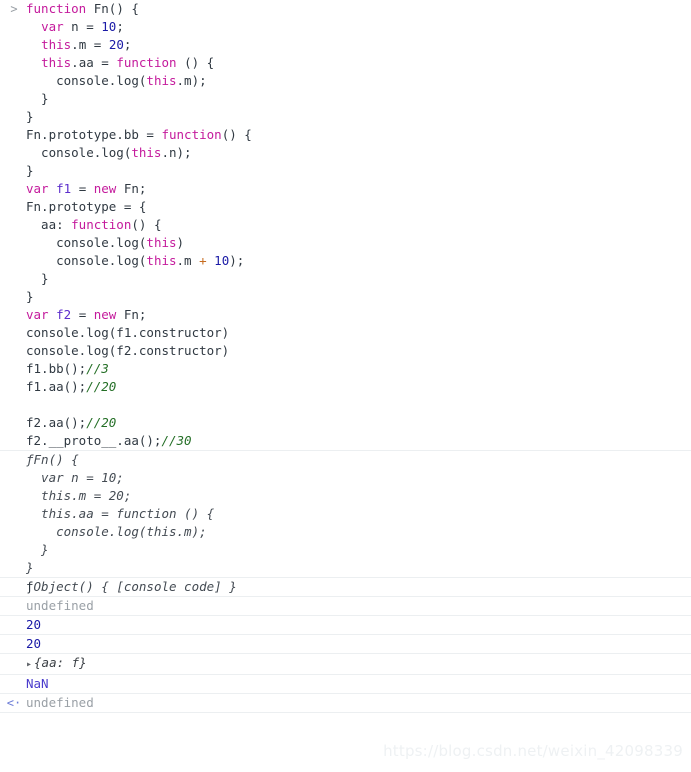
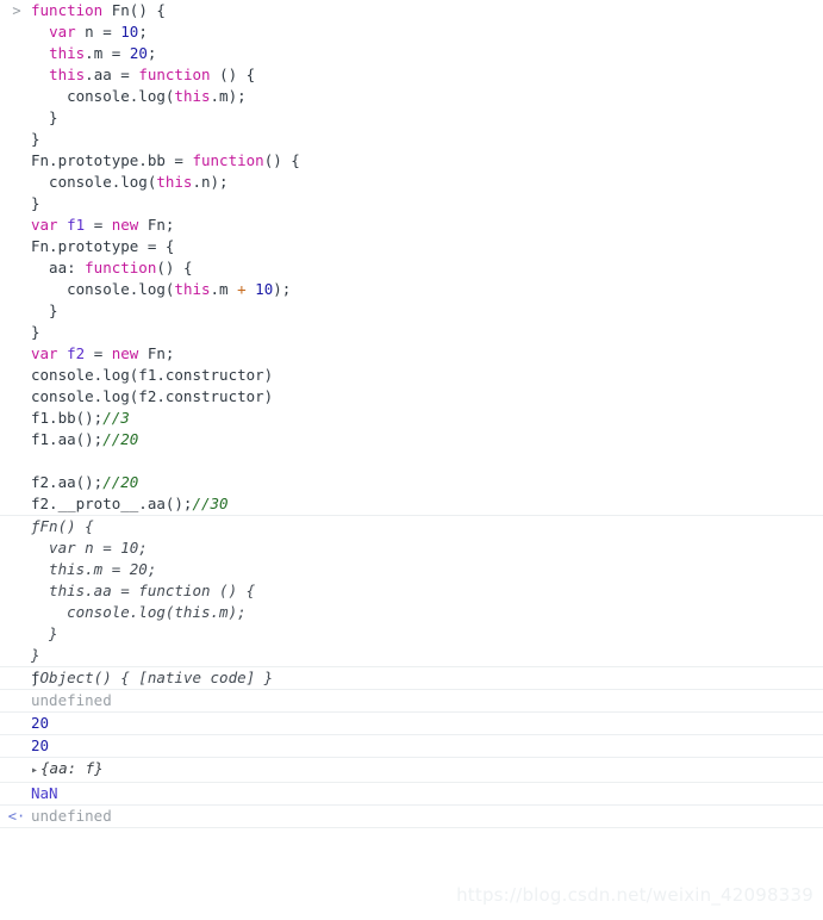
  >
  function Fn() {
  var n = 10;
  this.m = 20;
  this.aa = function () {
  console.log(this.m);
  }
  }
  Fn.prototype.bb = function() {
  console.log(this.n);
  }
  var f1 = new Fn;
  Fn.prototype = {
  aa: function() {
- console.log(this)
  console.log(this.m + 10);
  }
  }
  var f2 = new Fn;
  console.log(f1.constructor)
  console.log(f2.constructor)
  f1.bb();//3
  f1.aa();//20
  f2.aa();//20
  f2.__proto__.aa();//30
  ƒFn() {
  var n = 10;
  this.m = 20;
  this.aa = function () {
  console.log(this.m);
  }
  }
- ƒObject() { [console code] }
+ ƒObject() { [native code] }
  undefined
  20
  20
  ▸ {aa: f}
  NaN
  <·
  undefined
